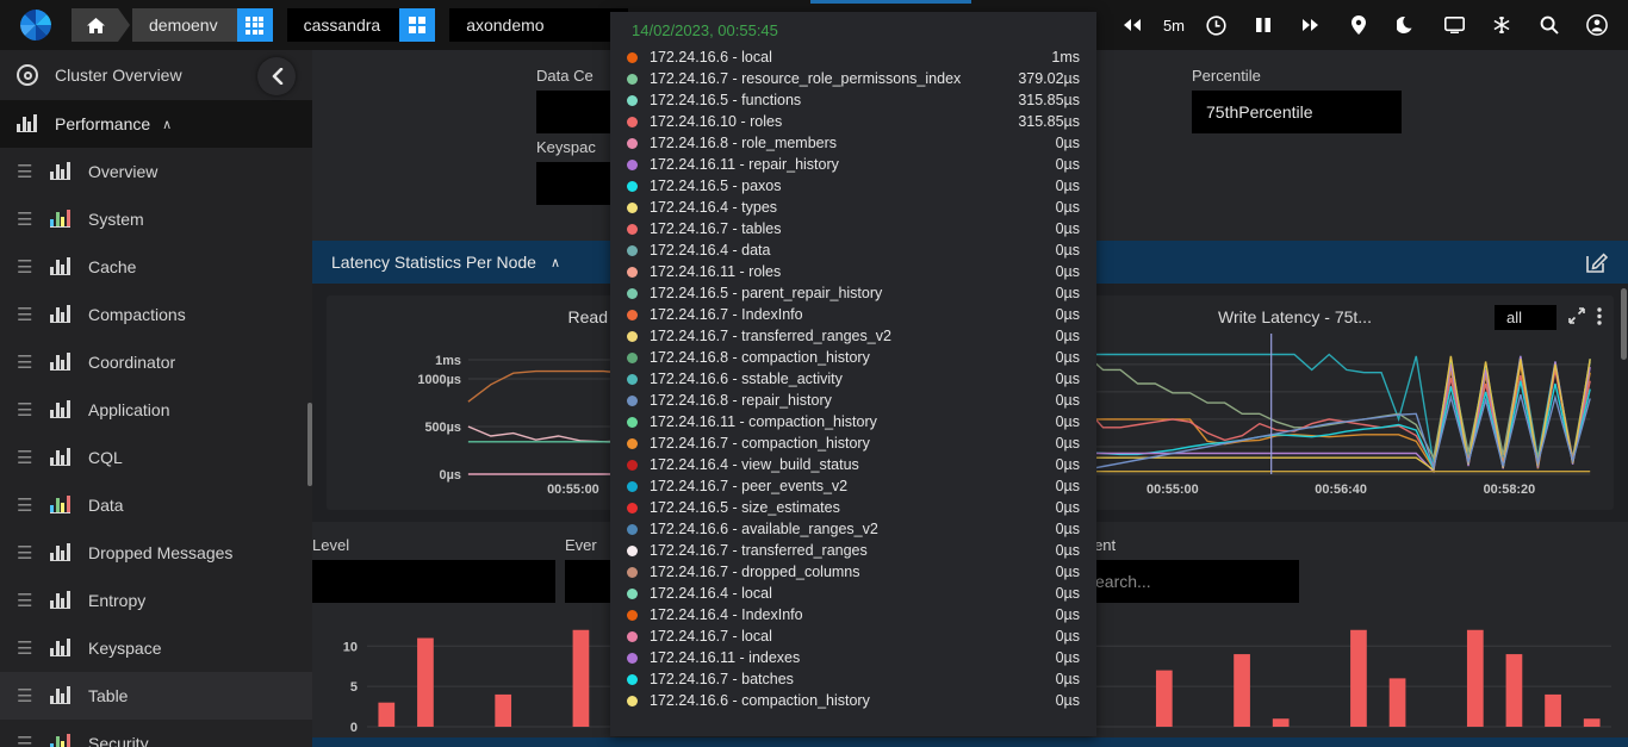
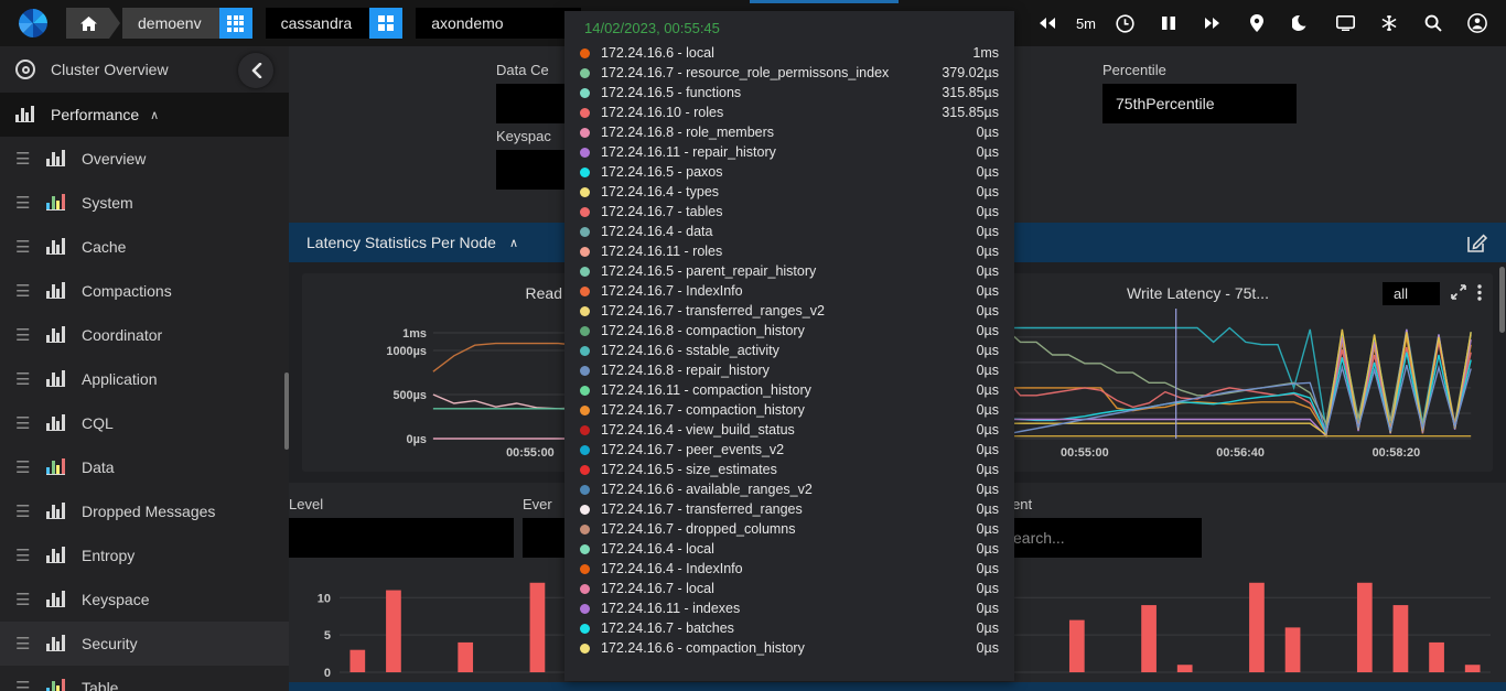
  demoenv
  cassandra
  axondemo
  5m
  Cluster Overview
  Performance
  ∧
  ☰
  Overview
  ☰
  System
  ☰
  Cache
  ☰
  Compactions
  ☰
  Coordinator
  ☰
  Application
  ☰
  CQL
  ☰
  Data
  ☰
  Dropped Messages
  ☰
  Entropy
  ☰
  Keyspace
  ☰
- Table
+ Security
  ☰
- Security
+ Table
  Data Ce
  Keyspac
  Percentile
  75thPercentile
  Latency Statistics Per Node
  ∧
  0µs
  500µs
  1000µs
  1ms
  00:55:00
  Write Latency - 75t...
  all
  00:55:00
  00:56:40
  00:58:20
  Level
  Ever
  earch...
  0
  5
  10
  14/02/2023, 00:55:45
  172.24.16.6 - local
  1ms
  172.24.16.7 - resource_role_permissons_index
  379.02µs
  172.24.16.5 - functions
  315.85µs
  172.24.16.10 - roles
  315.85µs
  172.24.16.8 - role_members
  0µs
  172.24.16.11 - repair_history
  0µs
  172.24.16.5 - paxos
  0µs
  172.24.16.4 - types
  0µs
  172.24.16.7 - tables
  0µs
  172.24.16.4 - data
  0µs
  172.24.16.11 - roles
  0µs
  172.24.16.5 - parent_repair_history
  0µs
  172.24.16.7 - IndexInfo
  0µs
  172.24.16.7 - transferred_ranges_v2
  0µs
  172.24.16.8 - compaction_history
  0µs
  172.24.16.6 - sstable_activity
  0µs
  172.24.16.8 - repair_history
  0µs
  172.24.16.11 - compaction_history
  0µs
  172.24.16.7 - compaction_history
  0µs
  172.24.16.4 - view_build_status
  0µs
  172.24.16.7 - peer_events_v2
  0µs
  172.24.16.5 - size_estimates
  0µs
  172.24.16.6 - available_ranges_v2
  0µs
  172.24.16.7 - transferred_ranges
  0µs
  172.24.16.7 - dropped_columns
  0µs
  172.24.16.4 - local
  0µs
  172.24.16.4 - IndexInfo
  0µs
  172.24.16.7 - local
  0µs
  172.24.16.11 - indexes
  0µs
  172.24.16.7 - batches
  0µs
  172.24.16.6 - compaction_history
  0µs
